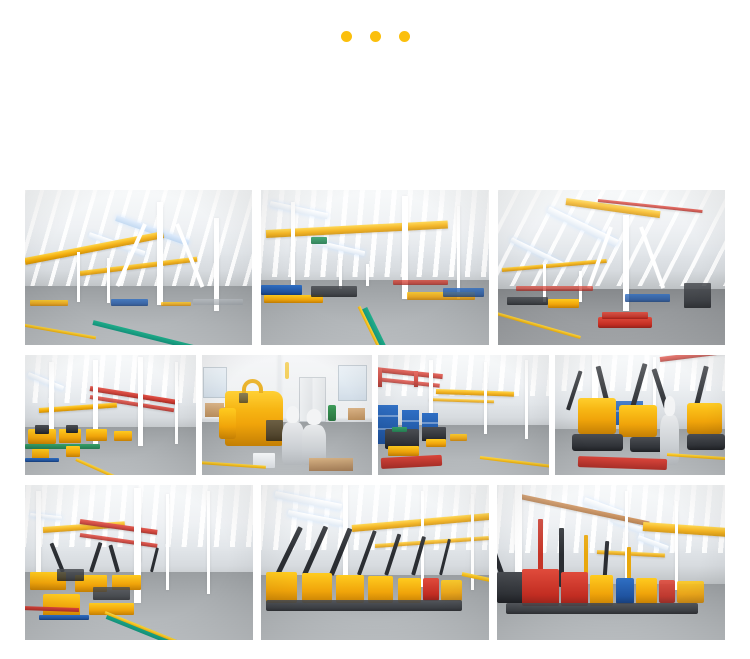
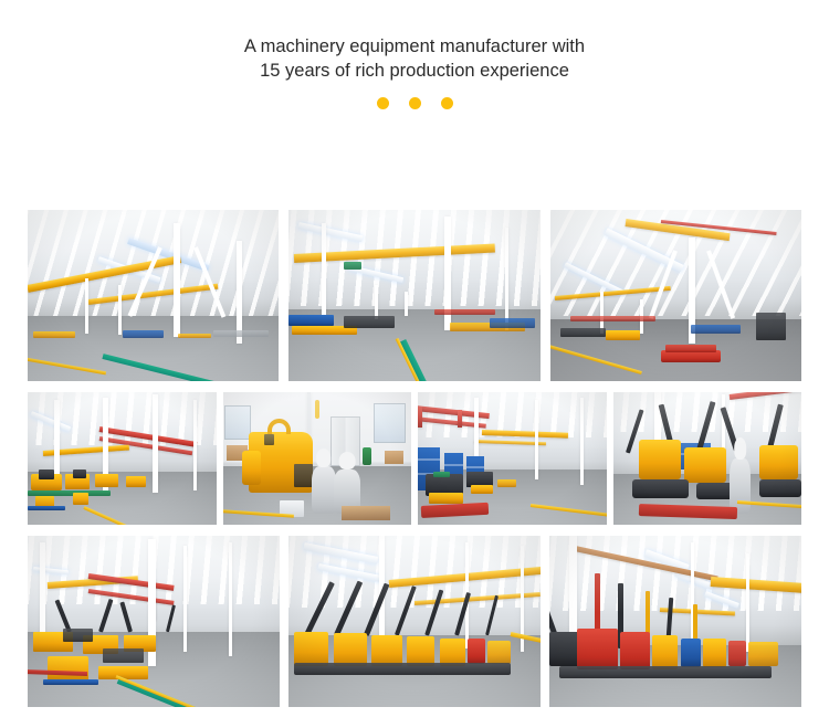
+ A machinery equipment manufacturer with
+ 15 years of rich production experience
